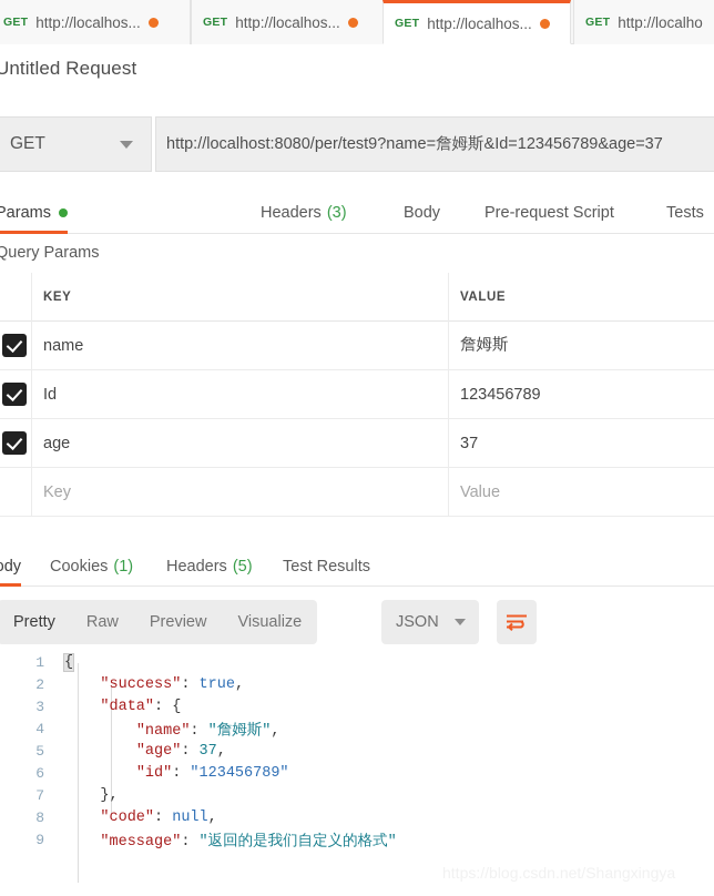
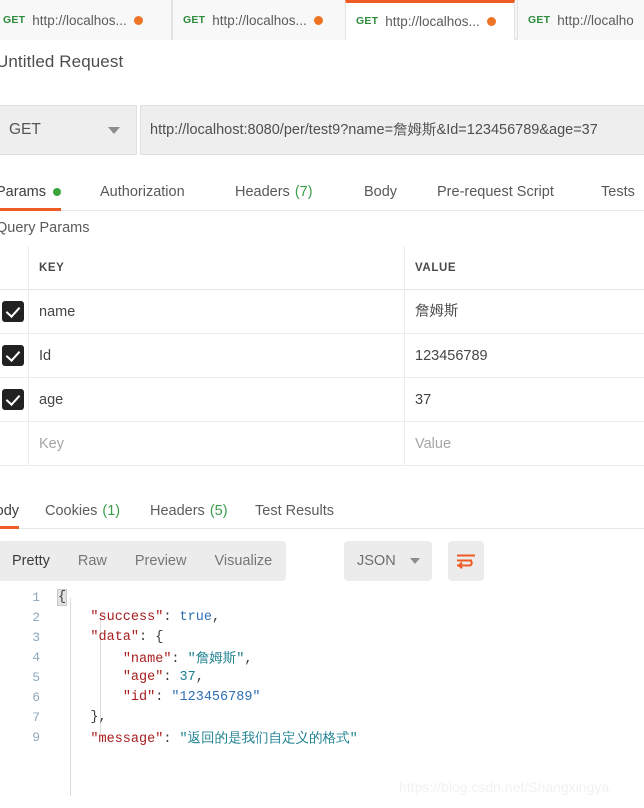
  GET
  http://localhos...
  GET
  http://localhos...
  GET
  http://localhos...
  GET
  http://localho
  Untitled Request
  GET
  http://localhost:8080/per/test9?name=詹姆斯&Id=123456789&age=37
  Params
+ Authorization
  Headers
- (3)
+ (7)
  Body
  Pre-request Script
  Tests
  Query Params
  KEY
  VALUE
  name
  詹姆斯
  Id
  123456789
  age
  37
  Key
  Value
  Cookies
  (1)
  Headers
  (5)
  Test Results
  Pretty
  Raw
  Preview
  Visualize
  JSON
  1
  {
  2
  "success": true,
  3
  "data": {
  4
  "name": "詹姆斯",
  5
  "age": 37,
  6
  "id": "123456789"
  7
  },
- 8
- "code": null,
  9
  "message": "返回的是我们自定义的格式"
